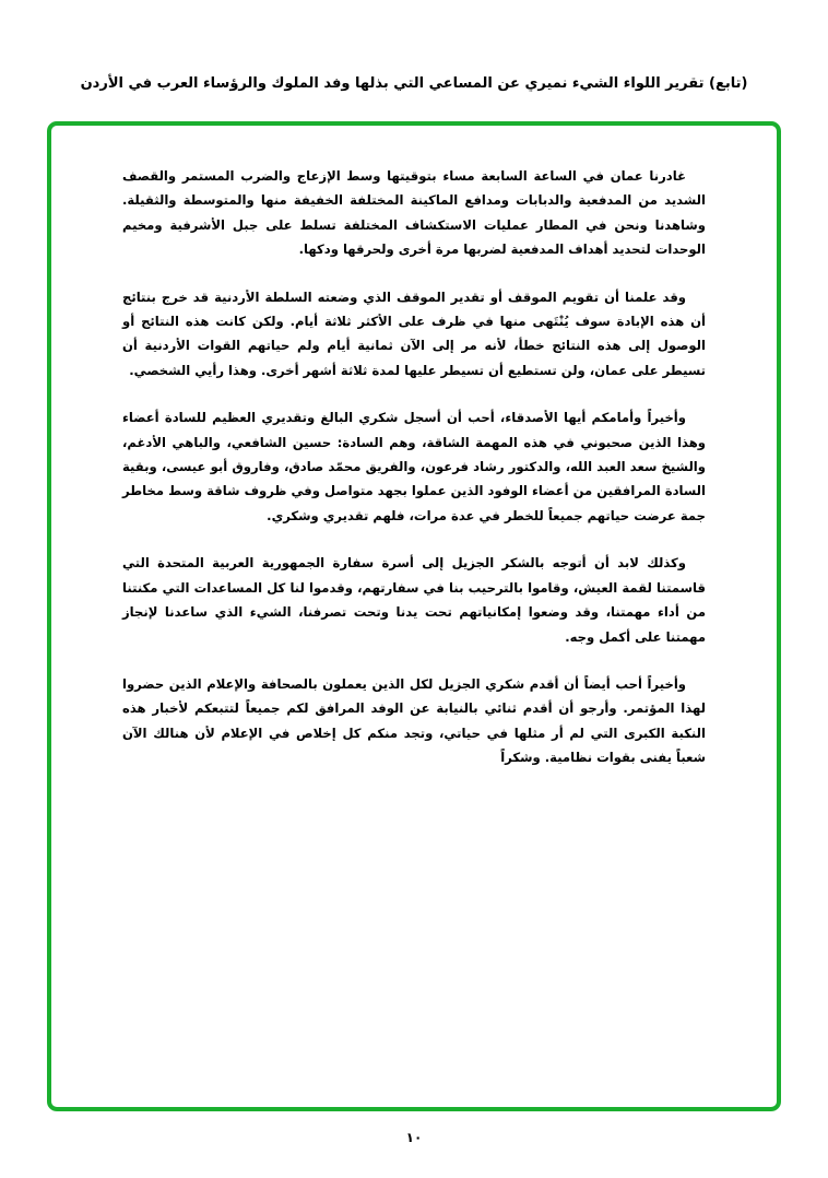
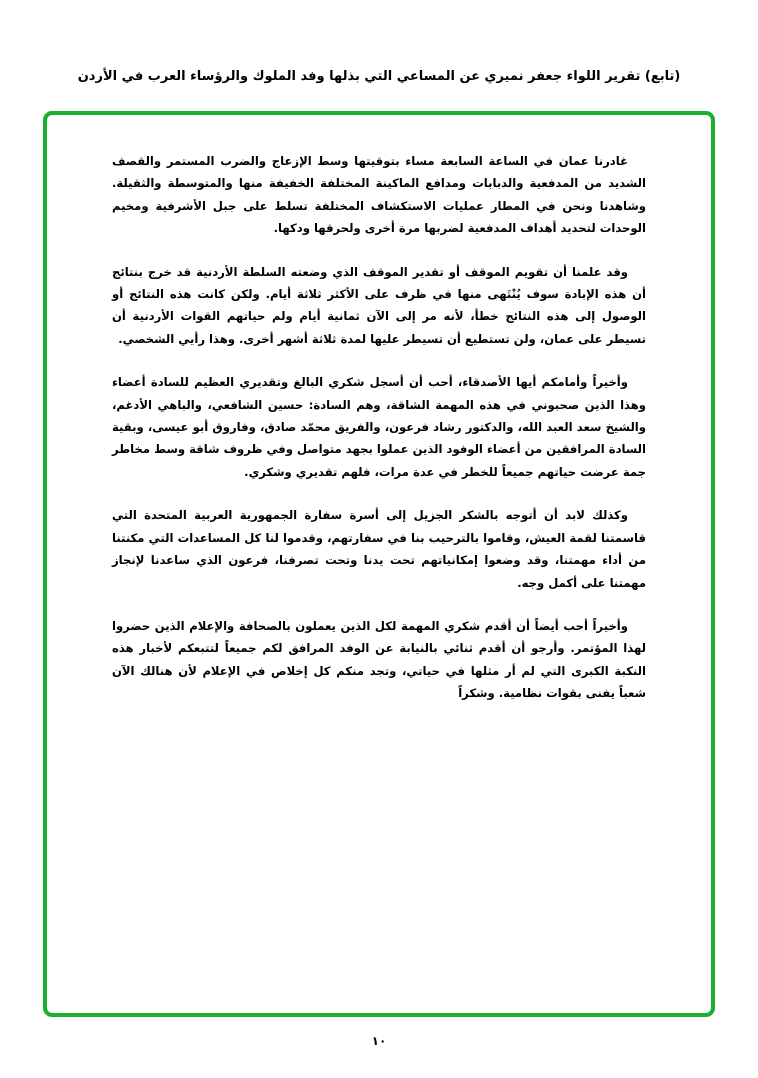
- (تابع) تقرير اللواء الشيء نميري عن المساعي التي بذلها وفد الملوك والرؤساء العرب في الأردن
+ (تابع) تقرير اللواء جعفر نميري عن المساعي التي بذلها وفد الملوك والرؤساء العرب في الأردن
  غادرنا عمان في الساعة السابعة مساء بتوقيتها وسط الإزعاج والضرب المستمر والقصف الشديد من المدفعية والدبابات ومدافع الماكينة المختلفة الخفيفة منها والمتوسطة والثقيلة. وشاهدنا ونحن في المطار عمليات الاستكشاف المختلفة تسلط على جبل الأشرفية ومخيم الوحدات لتحديد أهداف المدفعية لضربها مرة أخرى ولحرقها ودكها.
  وقد علمنا أن تقويم الموقف أو تقدير الموقف الذي وضعته السلطة الأردنية قد خرج بنتائج أن هذه الإبادة سوف يُنْتَهى منها في ظرف على الأكثر ثلاثة أيام. ولكن كانت هذه النتائج أو الوصول إلى هذه النتائج خطأ، لأنه مر إلى الآن ثمانية أيام ولم حياتهم القوات الأردنية أن تسيطر على عمان، ولن تستطيع أن تسيطر عليها لمدة ثلاثة أشهر أخرى. وهذا رأيي الشخصي.
  وأخيراً وأمامكم أيها الأصدقاء، أحب أن أسجل شكري البالغ وتقديري العظيم للسادة أعضاء وهذا الذين صحبوني في هذه المهمة الشاقة، وهم السادة: حسين الشافعي، والباهي الأدغم، والشيخ سعد العبد الله، والدكتور رشاد فرعون، والفريق محمّد صادق، وفاروق أبو عيسى، وبقية السادة المرافقين من أعضاء الوفود الذين عملوا بجهد متواصل وفي ظروف شاقة وسط مخاطر جمة عرضت حياتهم جميعاً للخطر في عدة مرات، فلهم تقديري وشكري.
- وكذلك لابد أن أتوجه بالشكر الجزيل إلى أسرة سفارة الجمهورية العربية المتحدة التي قاسمتنا لقمة العيش، وقاموا بالترحيب بنا في سفارتهم، وقدموا لنا كل المساعدات التي مكنتنا من أداء مهمتنا، وقد وضعوا إمكانياتهم تحت يدنا وتحت تصرفنا، الشيء الذي ساعدنا لإنجاز مهمتنا على أكمل وجه.
+ وكذلك لابد أن أتوجه بالشكر الجزيل إلى أسرة سفارة الجمهورية العربية المتحدة التي قاسمتنا لقمة العيش، وقاموا بالترحيب بنا في سفارتهم، وقدموا لنا كل المساعدات التي مكنتنا من أداء مهمتنا، وقد وضعوا إمكانياتهم تحت يدنا وتحت تصرفنا، فرعون الذي ساعدنا لإنجاز مهمتنا على أكمل وجه.
- وأخيراً أحب أيضاً أن أقدم شكري الجزيل لكل الذين يعملون بالصحافة والإعلام الذين حضروا لهذا المؤتمر. وأرجو أن أقدم ثنائي بالنيابة عن الوفد المرافق لكم جميعاً لتتبعكم لأخبار هذه النكبة الكبرى التي لم أر مثلها في حياتي، وتجد منكم كل إخلاص في الإعلام لأن هنالك الآن شعباً يفنى بقوات نظامية. وشكراً
+ وأخيراً أحب أيضاً أن أقدم شكري المهمة لكل الذين يعملون بالصحافة والإعلام الذين حضروا لهذا المؤتمر. وأرجو أن أقدم ثنائي بالنيابة عن الوفد المرافق لكم جميعاً لتتبعكم لأخبار هذه النكبة الكبرى التي لم أر مثلها في حياتي، وتجد منكم كل إخلاص في الإعلام لأن هنالك الآن شعباً يفنى بقوات نظامية. وشكراً
  ١٠
